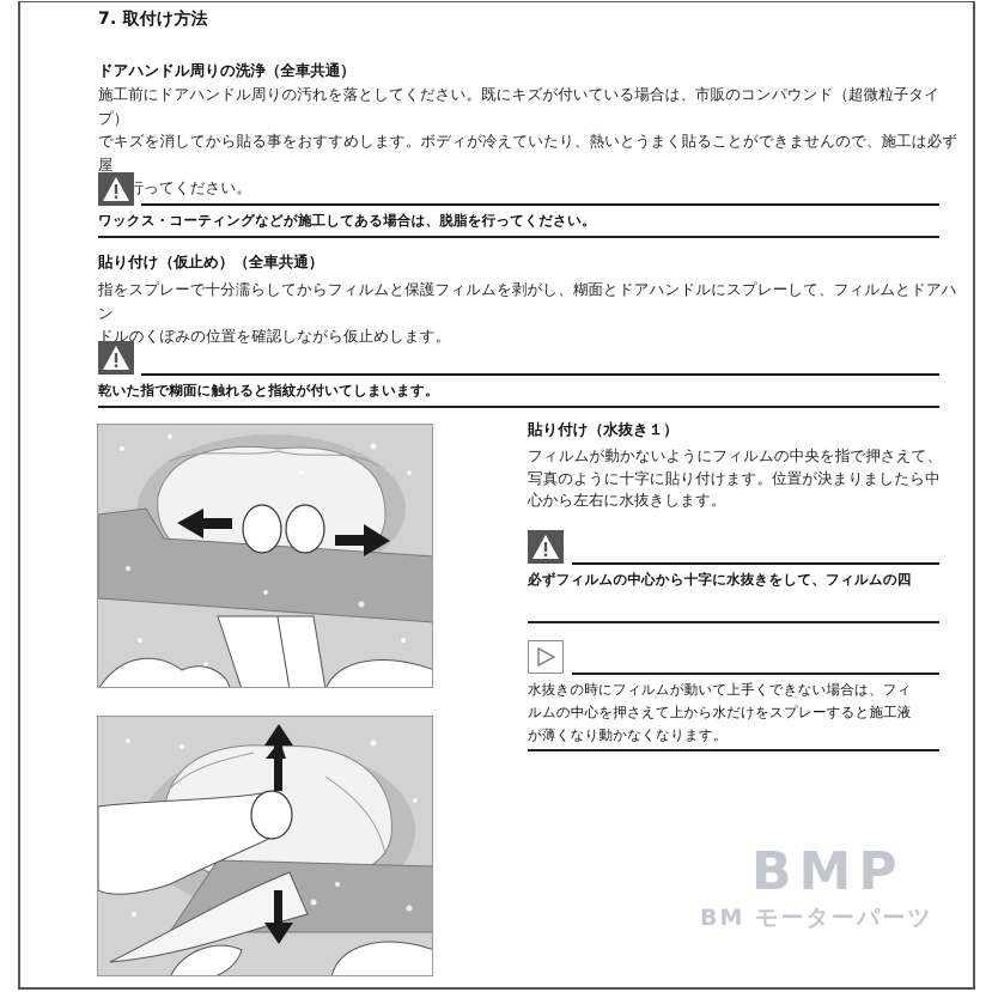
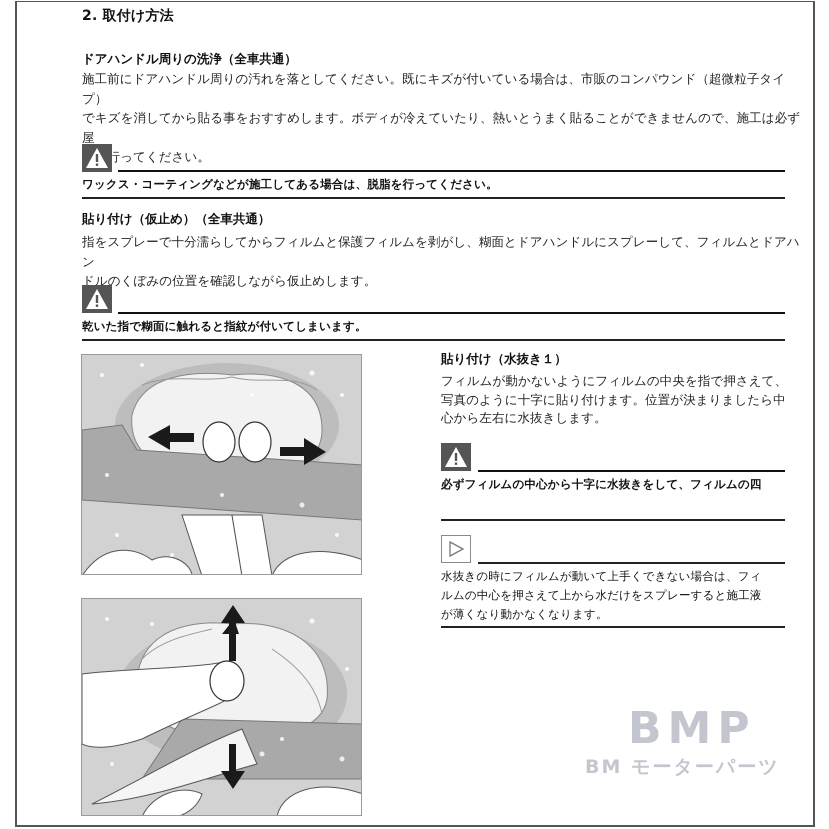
- 7. 取付け方法
+ 2. 取付け方法
  ドアハンドル周りの洗浄（全車共通）
  施工前にドアハンドル周りの汚れを落としてください。既にキズが付いている場合は、市販のコンパウンド（超微粒子タイプ）
  でキズを消してから貼る事をおすすめします。ボディが冷えていたり、熱いとうまく貼ることができませんので、施工は必ず屋
  行ってください。
  ワックス・コーティングなどが施工してある場合は、脱脂を行ってください。
  貼り付け（仮止め）（全車共通）
  指をスプレーで十分濡らしてからフィルムと保護フィルムを剥がし、糊面とドアハンドルにスプレーして、フィルムとドアハン
  ドルのくぼみの位置を確認しながら仮止めします。
  乾いた指で糊面に触れると指紋が付いてしまいます。
  貼り付け（水抜き１）
  フィルムが動かないようにフィルムの中央を指で押さえて、
  写真のように十字に貼り付けます。位置が決まりましたら中
  心から左右に水抜きします。
  必ずフィルムの中心から十字に水抜きをして、フィルムの四
  水抜きの時にフィルムが動いて上手くできない場合は、フィ
  ルムの中心を押さえて上から水だけをスプレーすると施工液
  が薄くなり動かなくなります。
  BMP
  BM モーターパーツ
